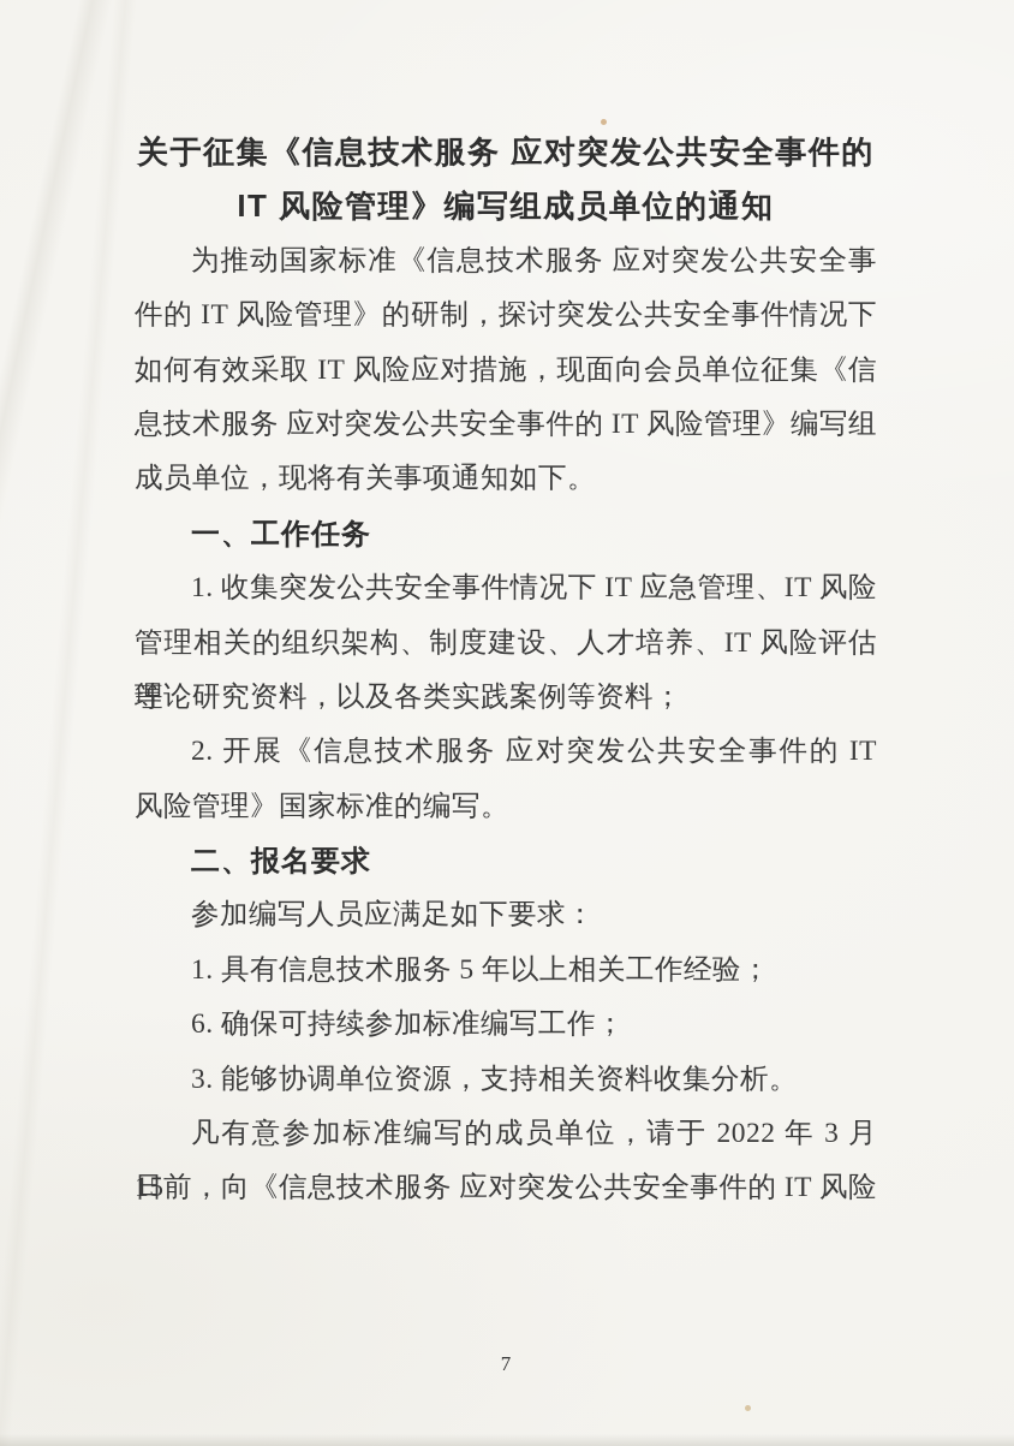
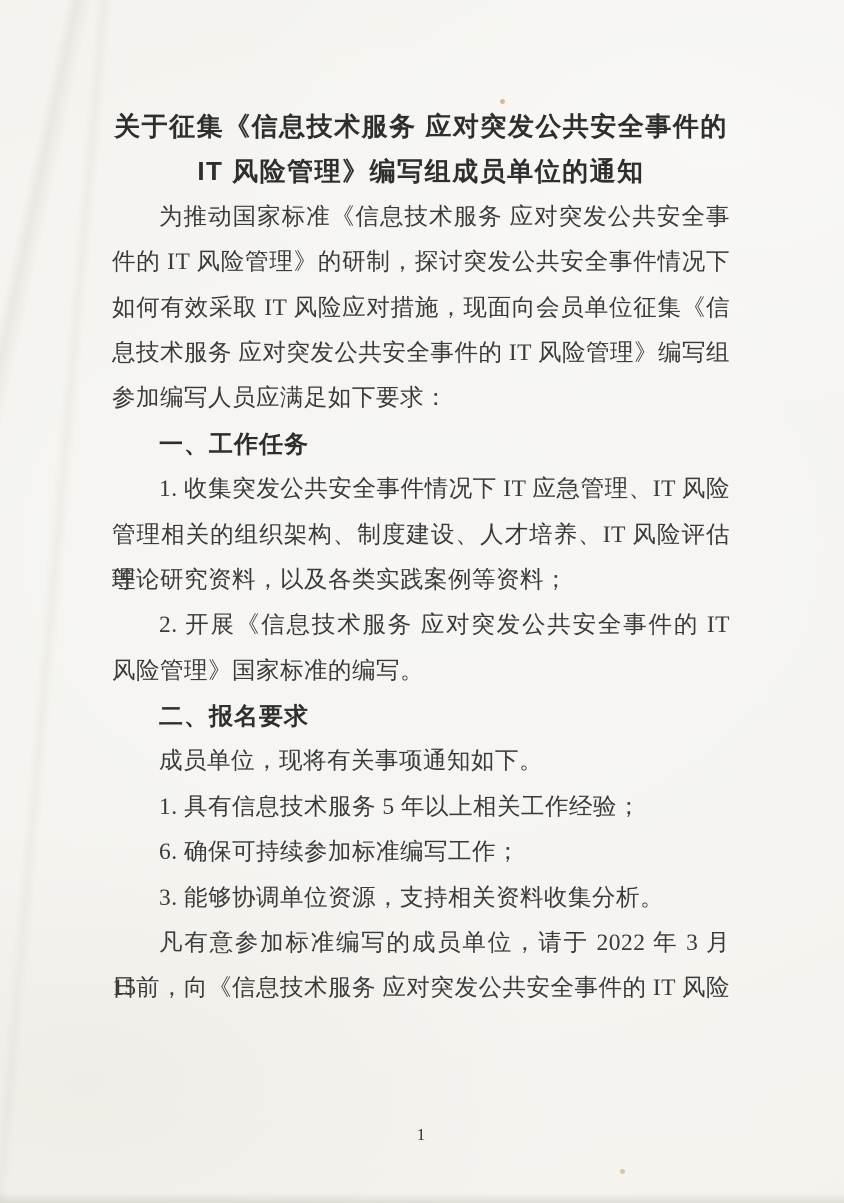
  关于征集《信息技术服务 应对突发公共安全事件的
  IT 风险管理》编写组成员单位的通知
  为推动国家标准《信息技术服务 应对突发公共安全事
  件的 IT 风险管理》的研制，探讨突发公共安全事件情况下
  如何有效采取 IT 风险应对措施，现面向会员单位征集《信
  息技术服务 应对突发公共安全事件的 IT 风险管理》编写组
- 成员单位，现将有关事项通知如下。
+ 参加编写人员应满足如下要求：
  一、工作任务
  1. 收集突发公共安全事件情况下 IT 应急管理、IT 风险
  管理相关的组织架构、制度建设、人才培养、IT 风险评估等
  理论研究资料，以及各类实践案例等资料；
  2. 开展《信息技术服务 应对突发公共安全事件的 IT
  风险管理》国家标准的编写。
  二、报名要求
- 参加编写人员应满足如下要求：
+ 成员单位，现将有关事项通知如下。
  1. 具有信息技术服务 5 年以上相关工作经验；
  6. 确保可持续参加标准编写工作；
  3. 能够协调单位资源，支持相关资料收集分析。
  凡有意参加标准编写的成员单位，请于 2022 年 3 月 15
  日前，向《信息技术服务 应对突发公共安全事件的 IT 风险
- 7
+ 1
